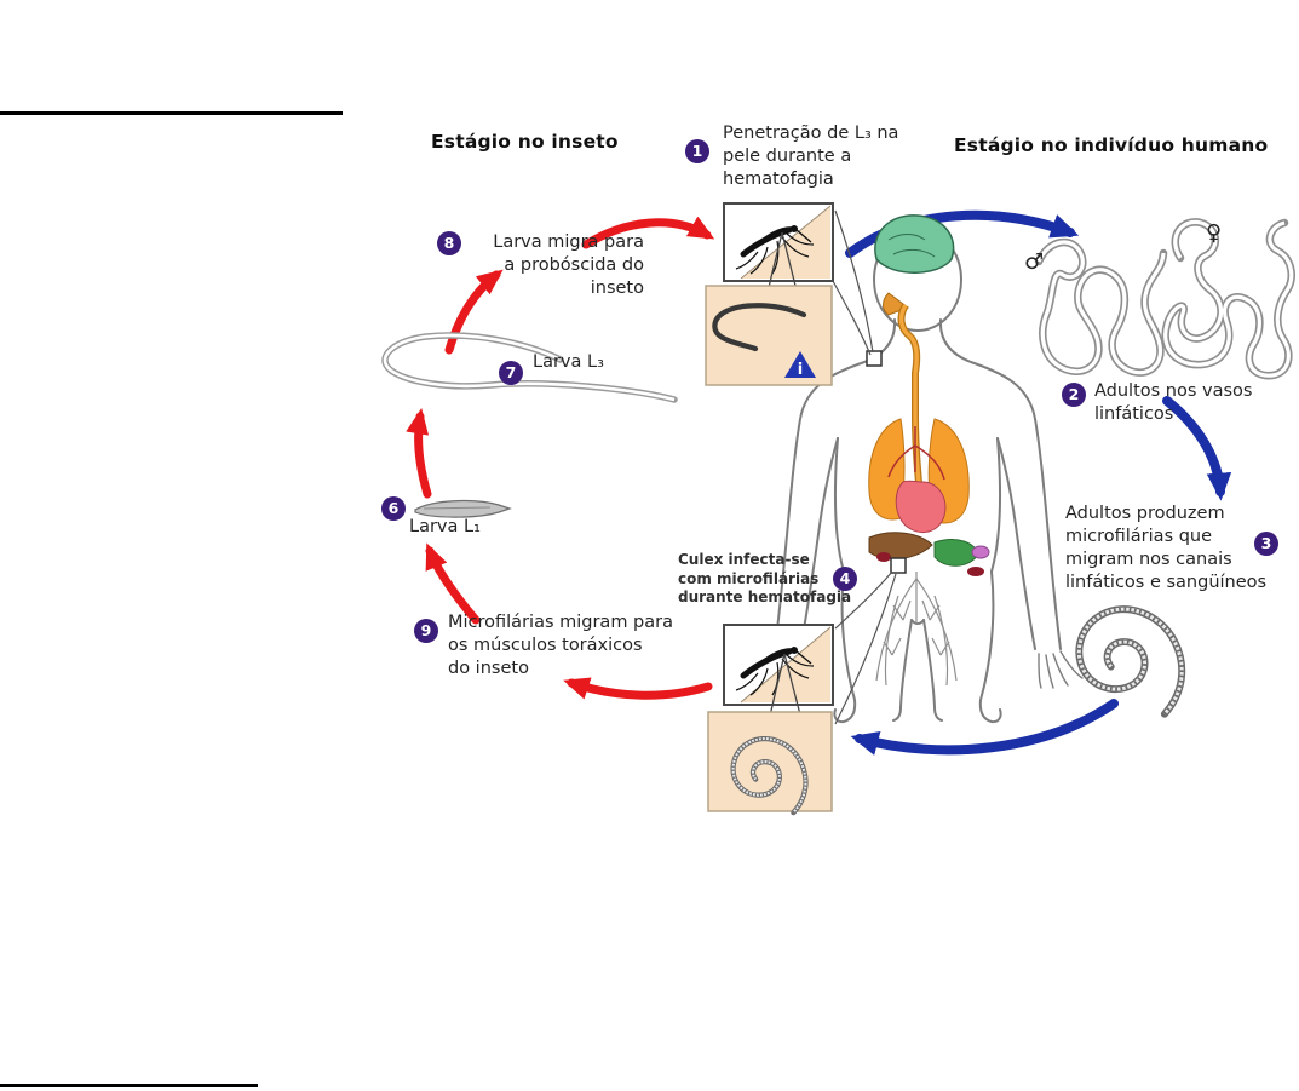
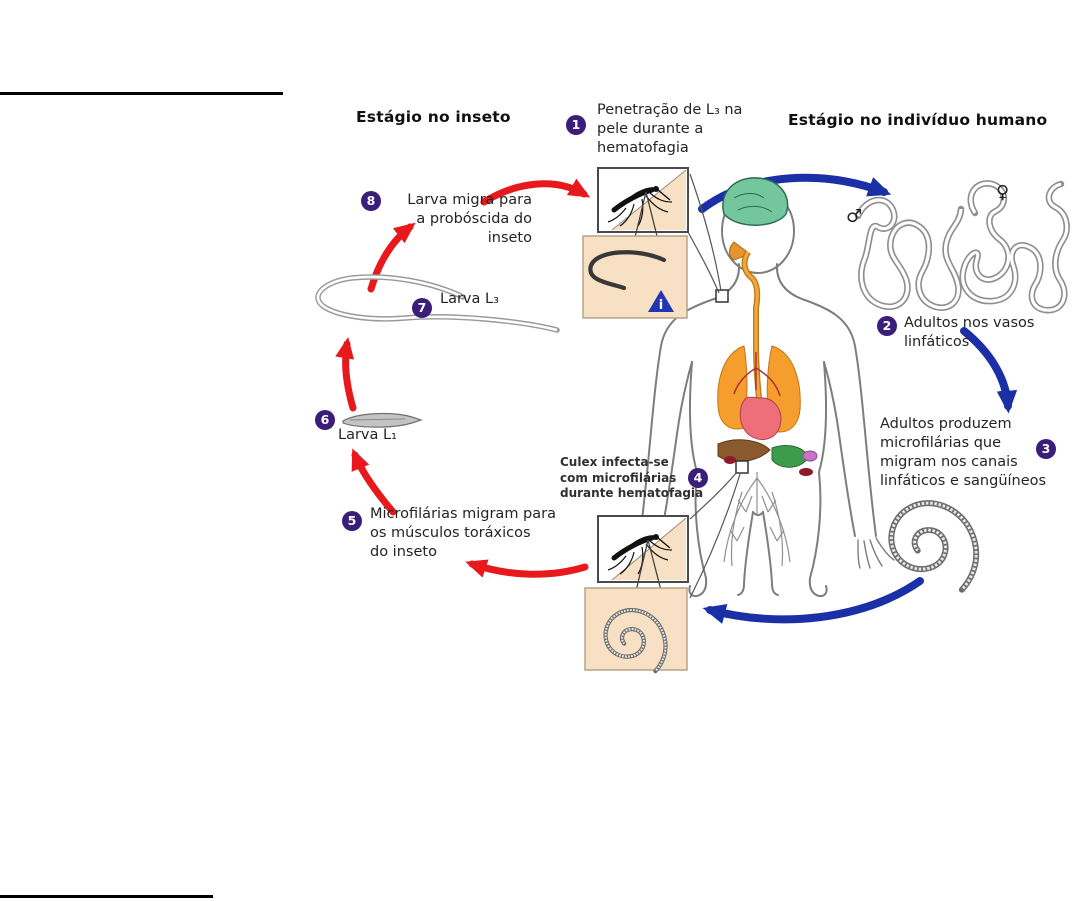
  i
  ♂
  ♀
  Estágio no inseto
  Estágio no indivíduo humano
  1
  2
  3
  4
- 9
+ 5
  6
  7
  8
  Penetração de L₃ na
  pele durante a
  hematofagia
  Adultos nos vasos
  linfáticos
  Adultos produzem
  microfilárias que
  migram nos canais
  linfáticos e sangüíneos
  Culex infecta-se
  com microfilárias
  durante hematofagia
  Microfilárias migram para
  os músculos toráxicos
  do inseto
  Larva L₁
  Larva L₃
  Larva migra para
  a probóscida do
  inseto
